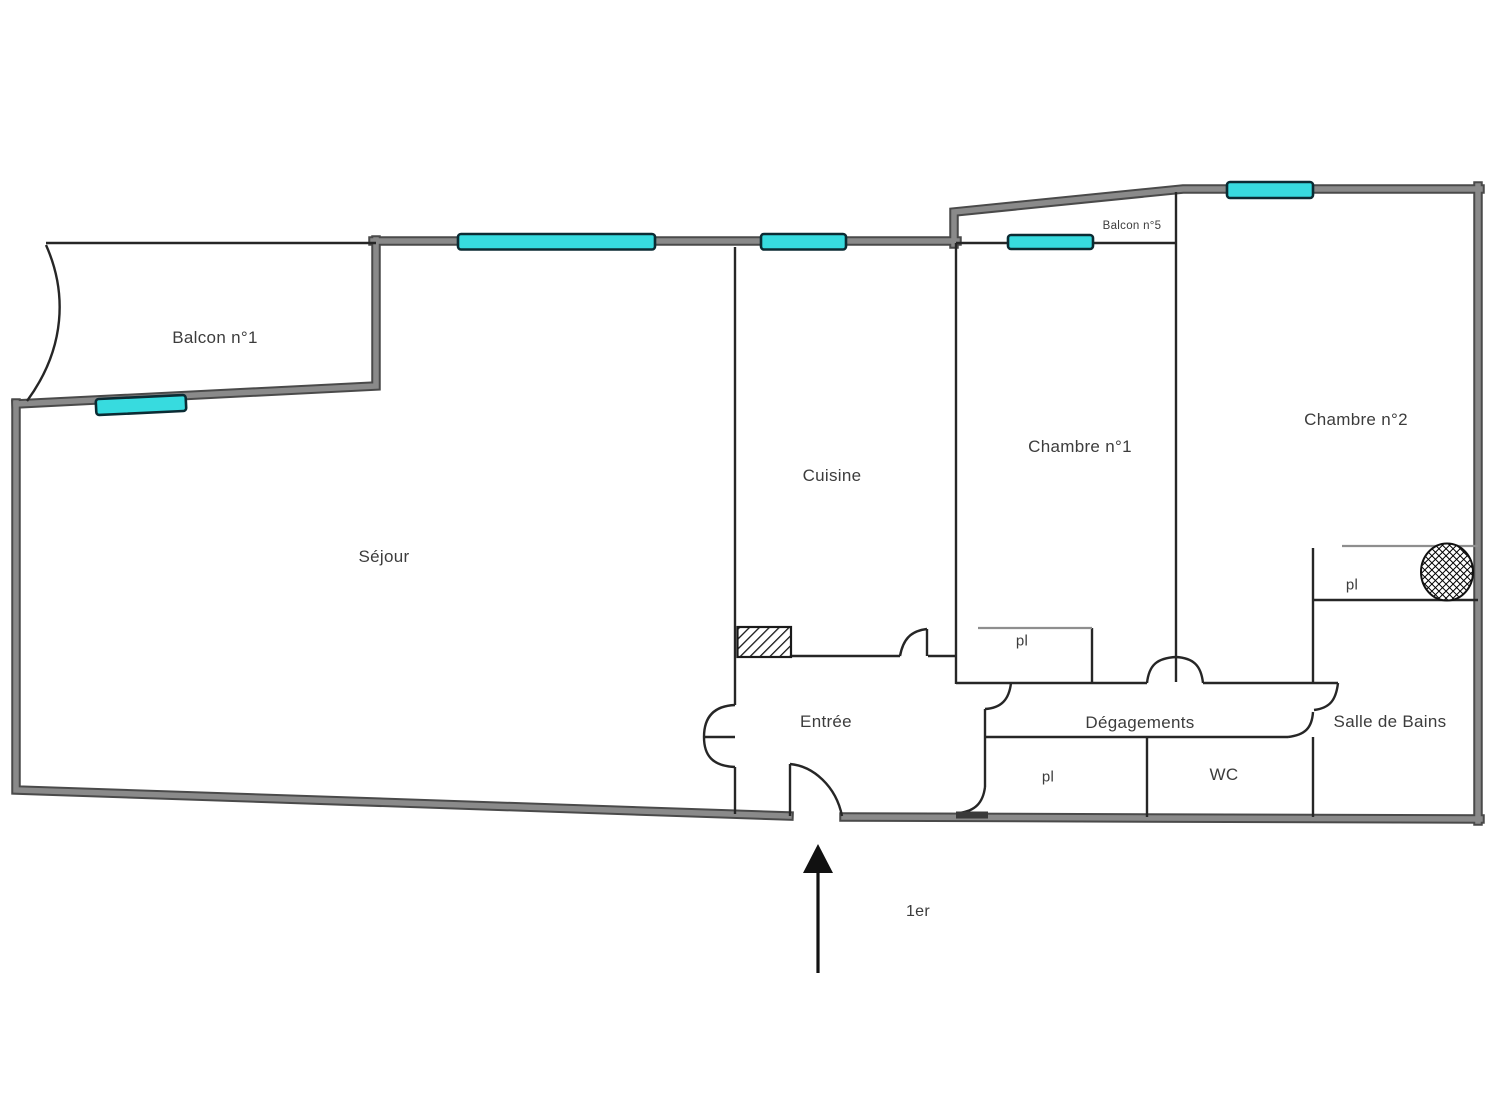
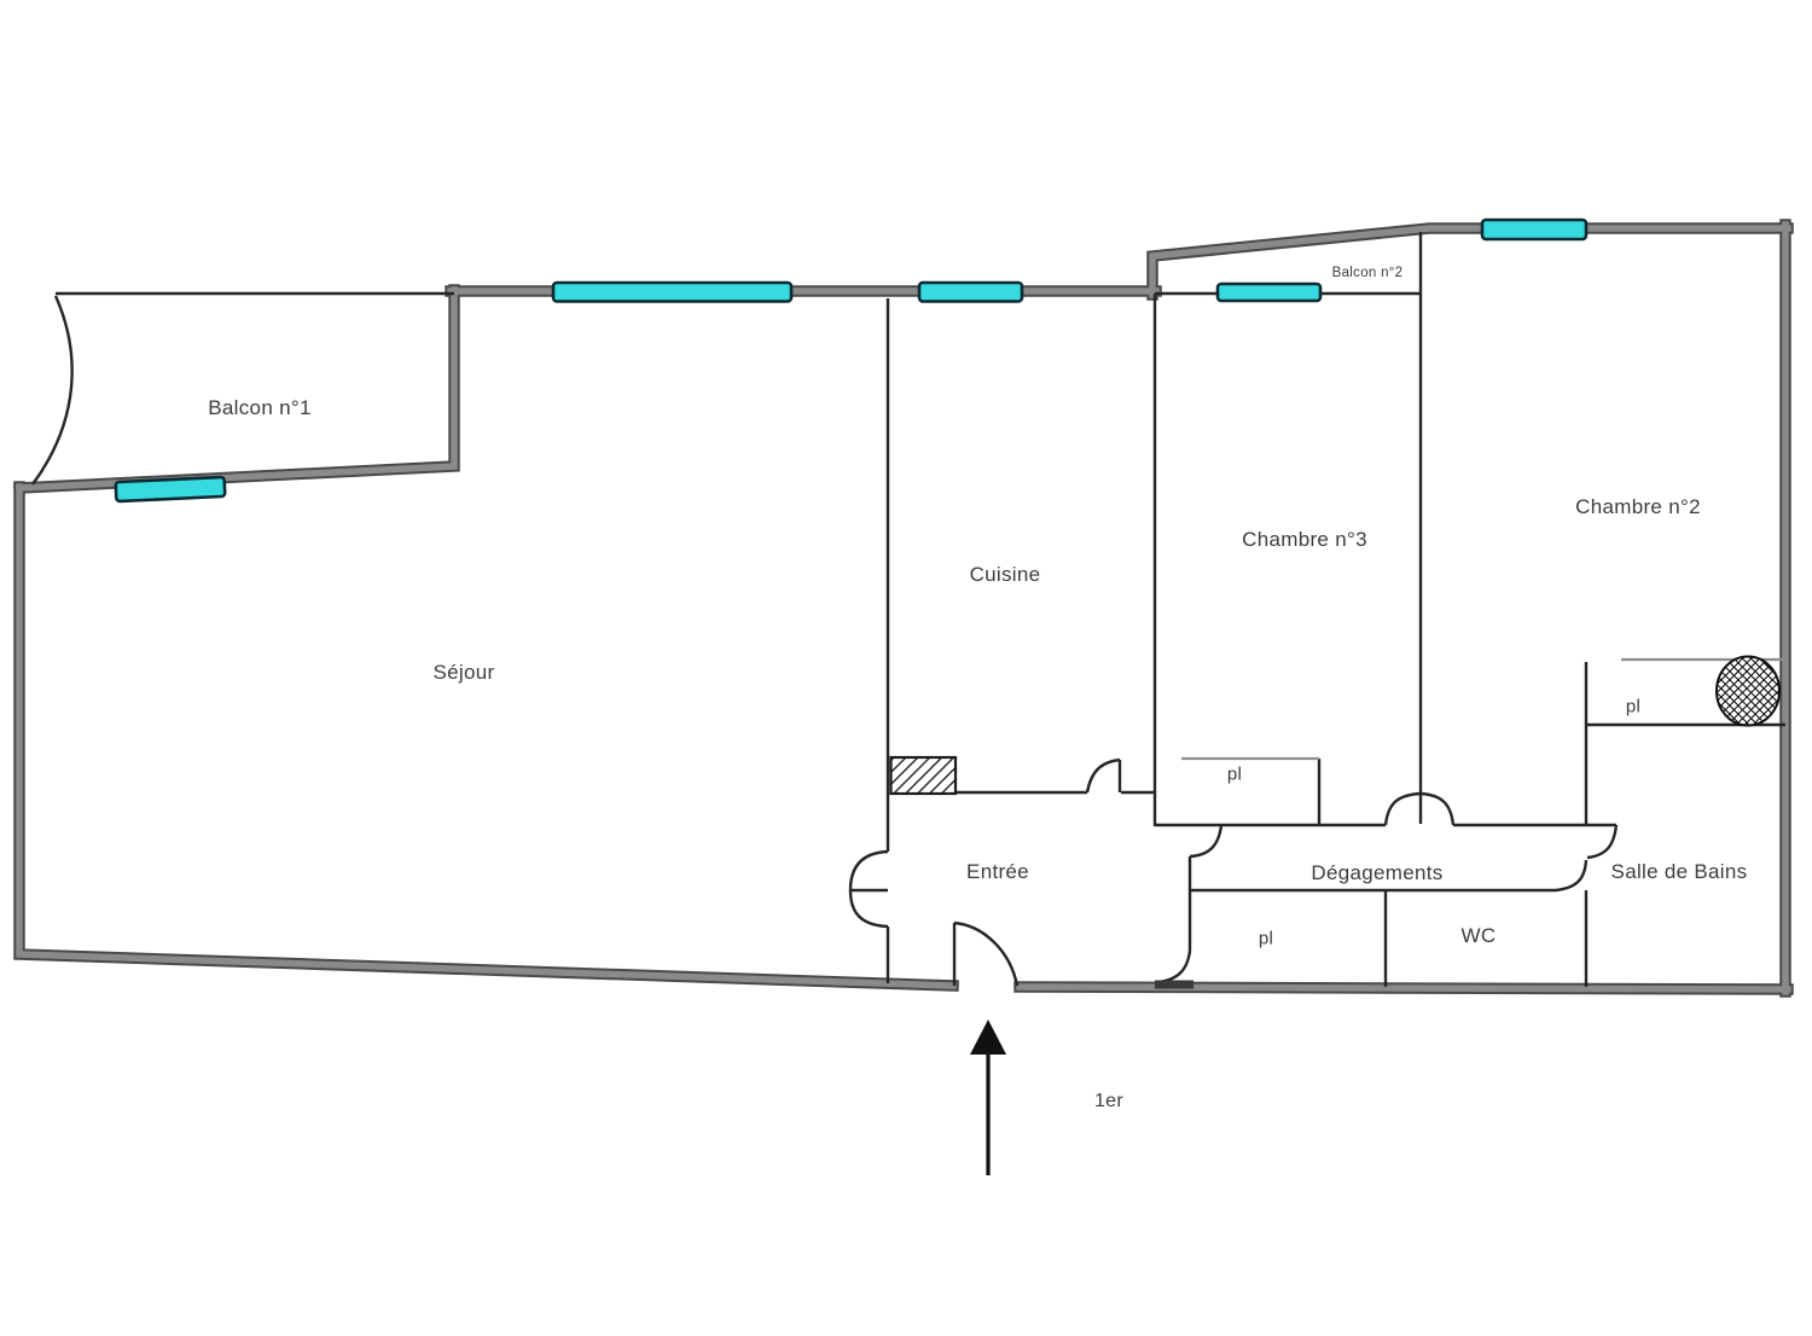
  Balcon n°1
  Séjour
  Cuisine
- Chambre n°1
+ Chambre n°3
  Chambre n°2
- Balcon n°5
+ Balcon n°2
  Entrée
  Dégagements
  Salle de Bains
  WC
  pl
  pl
  pl
  1er
